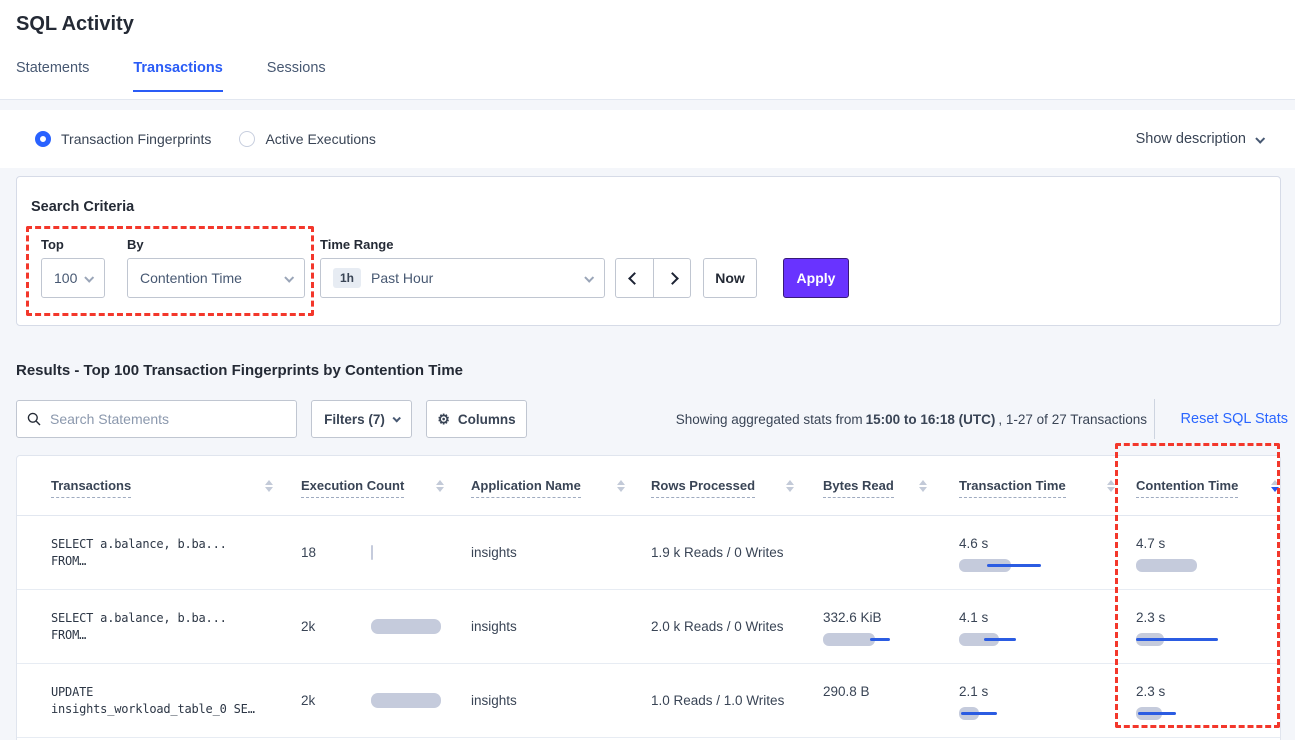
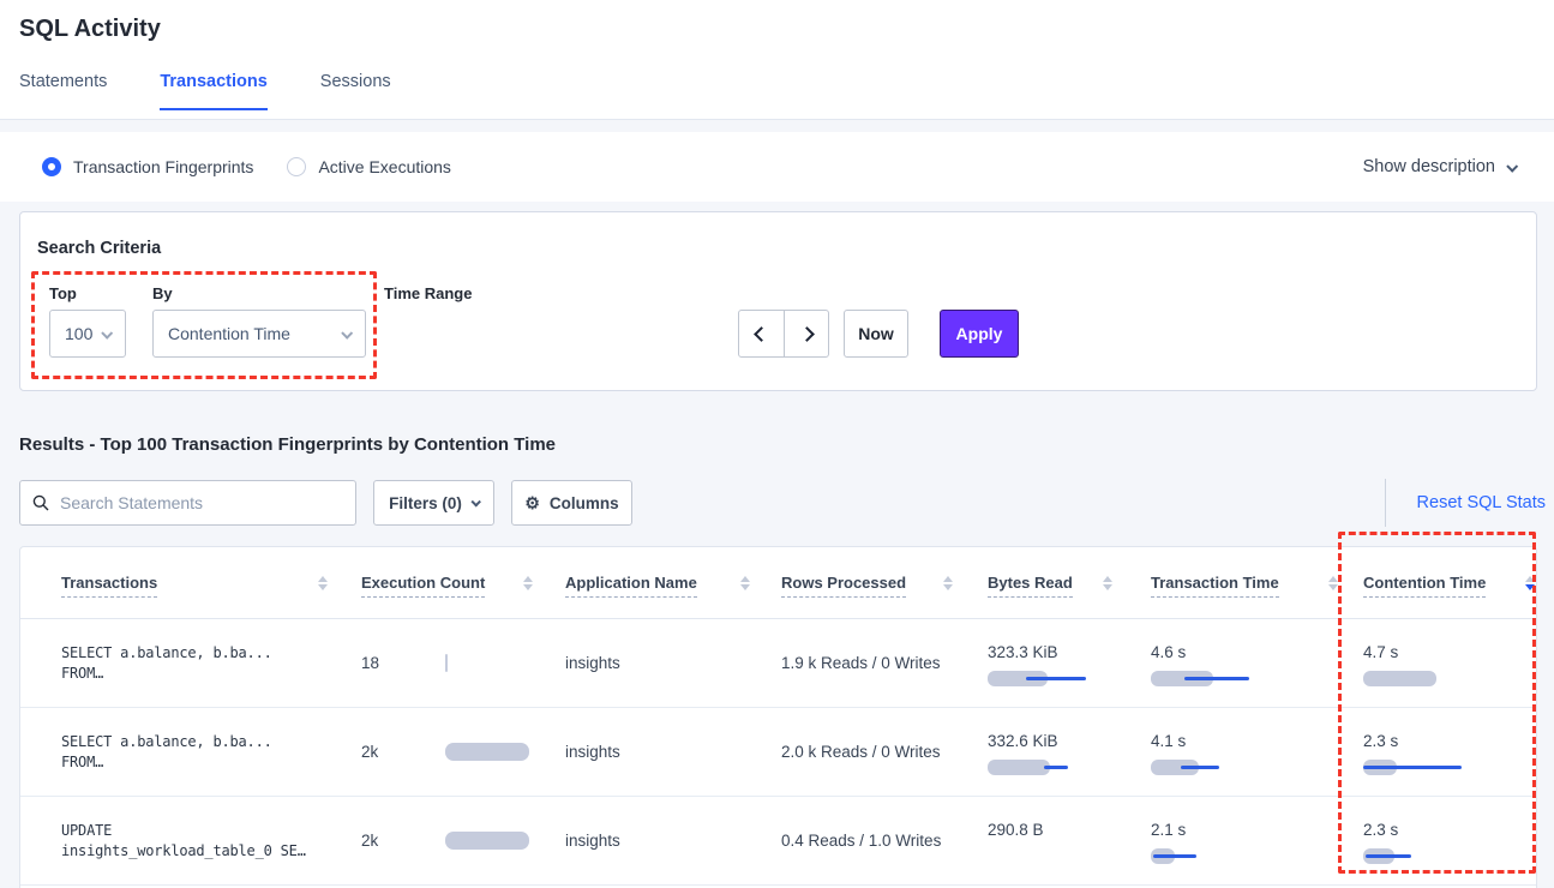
  SQL Activity
  Statements
  Transactions
  Sessions
  Transaction Fingerprints
  Active Executions
  Show description
  Search Criteria
  Top
  100
  By
  Contention Time
  Time Range
- 1h
- Past Hour
  Now
  Apply
  Results - Top 100 Transaction Fingerprints by Contention Time
  Search Statements
- Filters (7)
+ Filters (0)
  ⚙
  Columns
- Showing aggregated stats from
- 15:00 to 16:18 (UTC)
- , 1-27 of 27 Transactions
  Reset SQL Stats
  Transactions
  Execution Count
  Application Name
  Rows Processed
  Bytes Read
  Transaction Time
  Contention Time
  SELECT a.balance, b.ba...
  FROM…
  18
  insights
  1.9 k Reads / 0 Writes
+ 323.3 KiB
  4.6 s
  4.7 s
  SELECT a.balance, b.ba...
  FROM…
  2k
  insights
  2.0 k Reads / 0 Writes
  332.6 KiB
  4.1 s
  2.3 s
  UPDATE
  insights_workload_table_0 SE…
  2k
  insights
- 1.0 Reads / 1.0 Writes
+ 0.4 Reads / 1.0 Writes
  290.8 B
  2.1 s
  2.3 s
